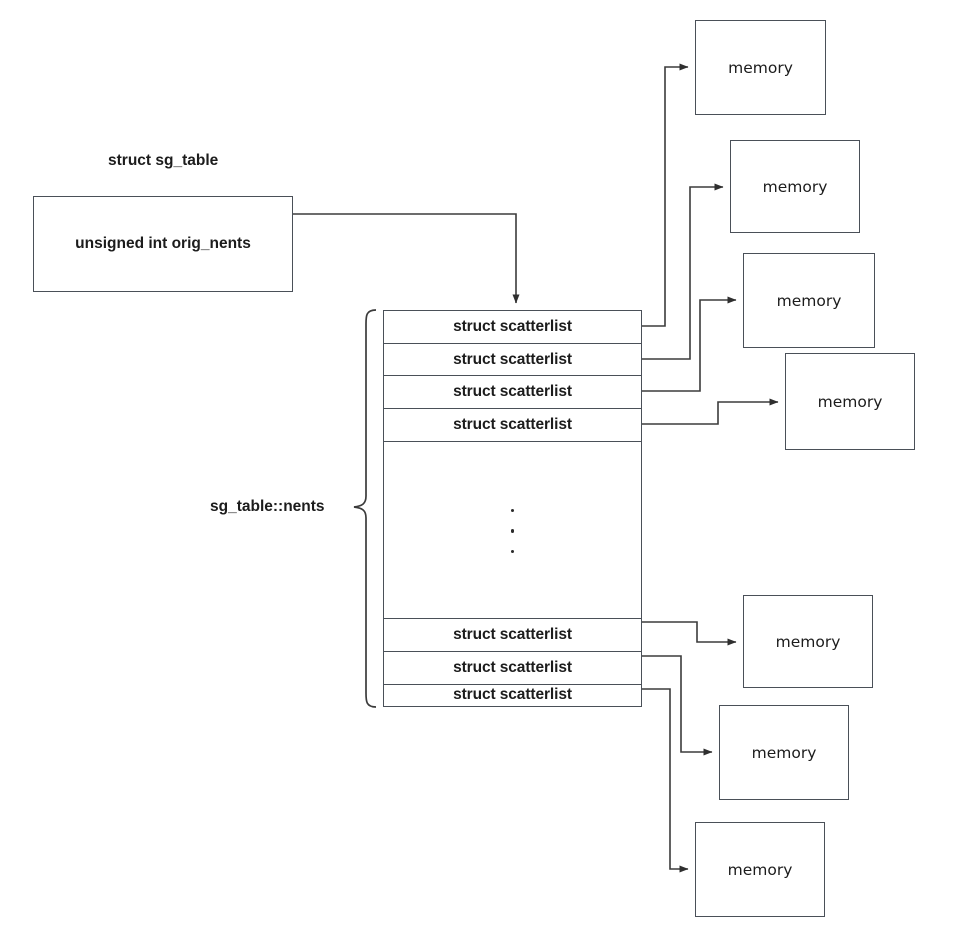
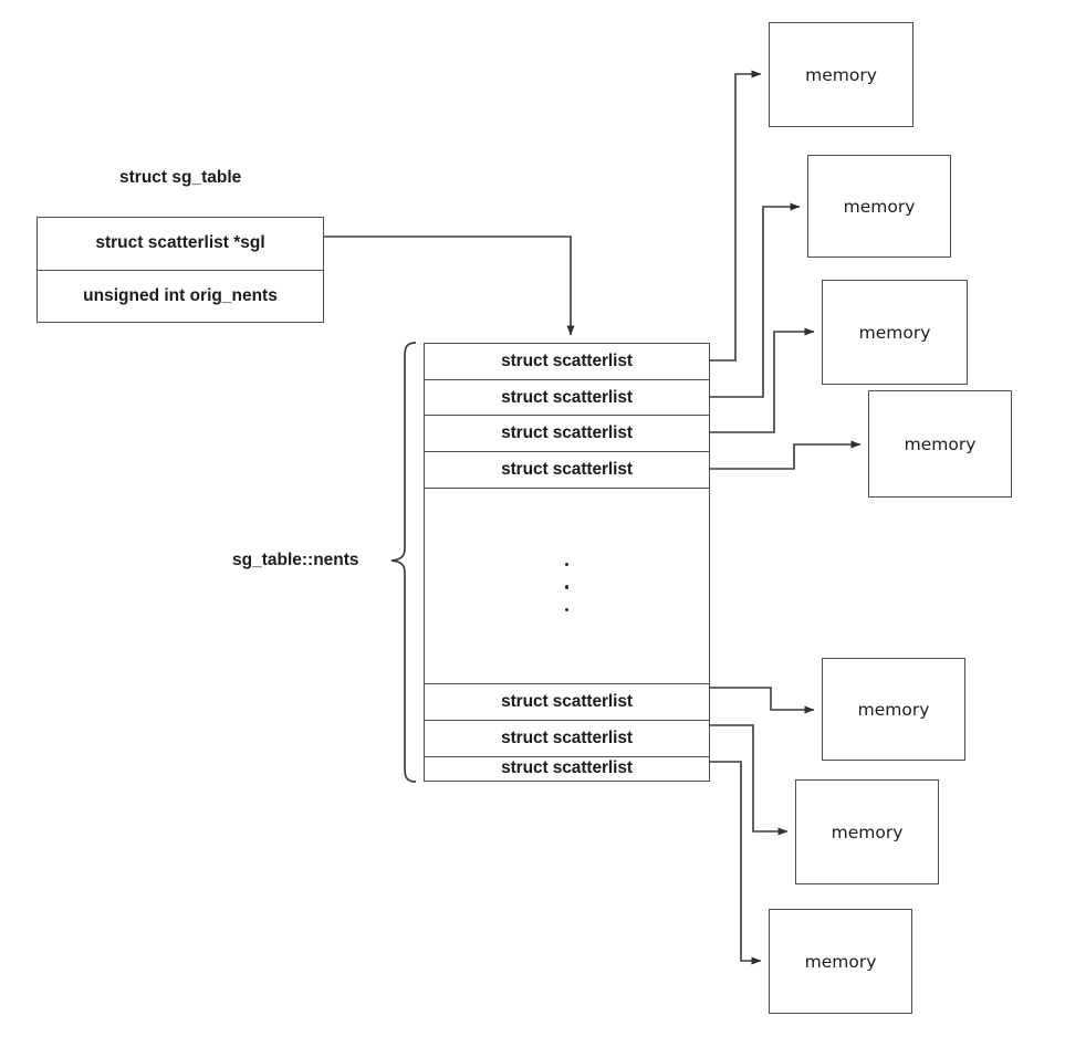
  struct sg_table
+ struct scatterlist *sgl
  unsigned int orig_nents
  sg_table::nents
  struct scatterlist
  struct scatterlist
  struct scatterlist
  struct scatterlist
  struct scatterlist
  struct scatterlist
  struct scatterlist
  memory
  memory
  memory
  memory
  memory
  memory
  memory
